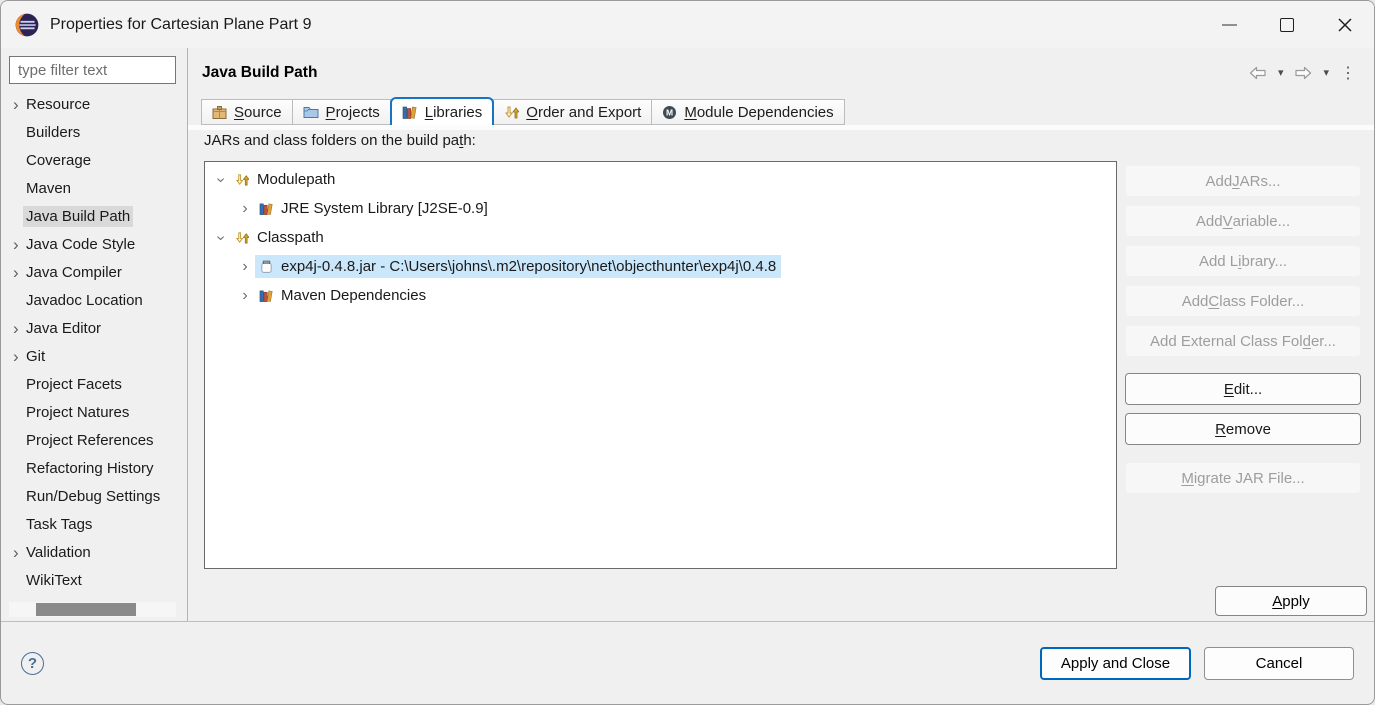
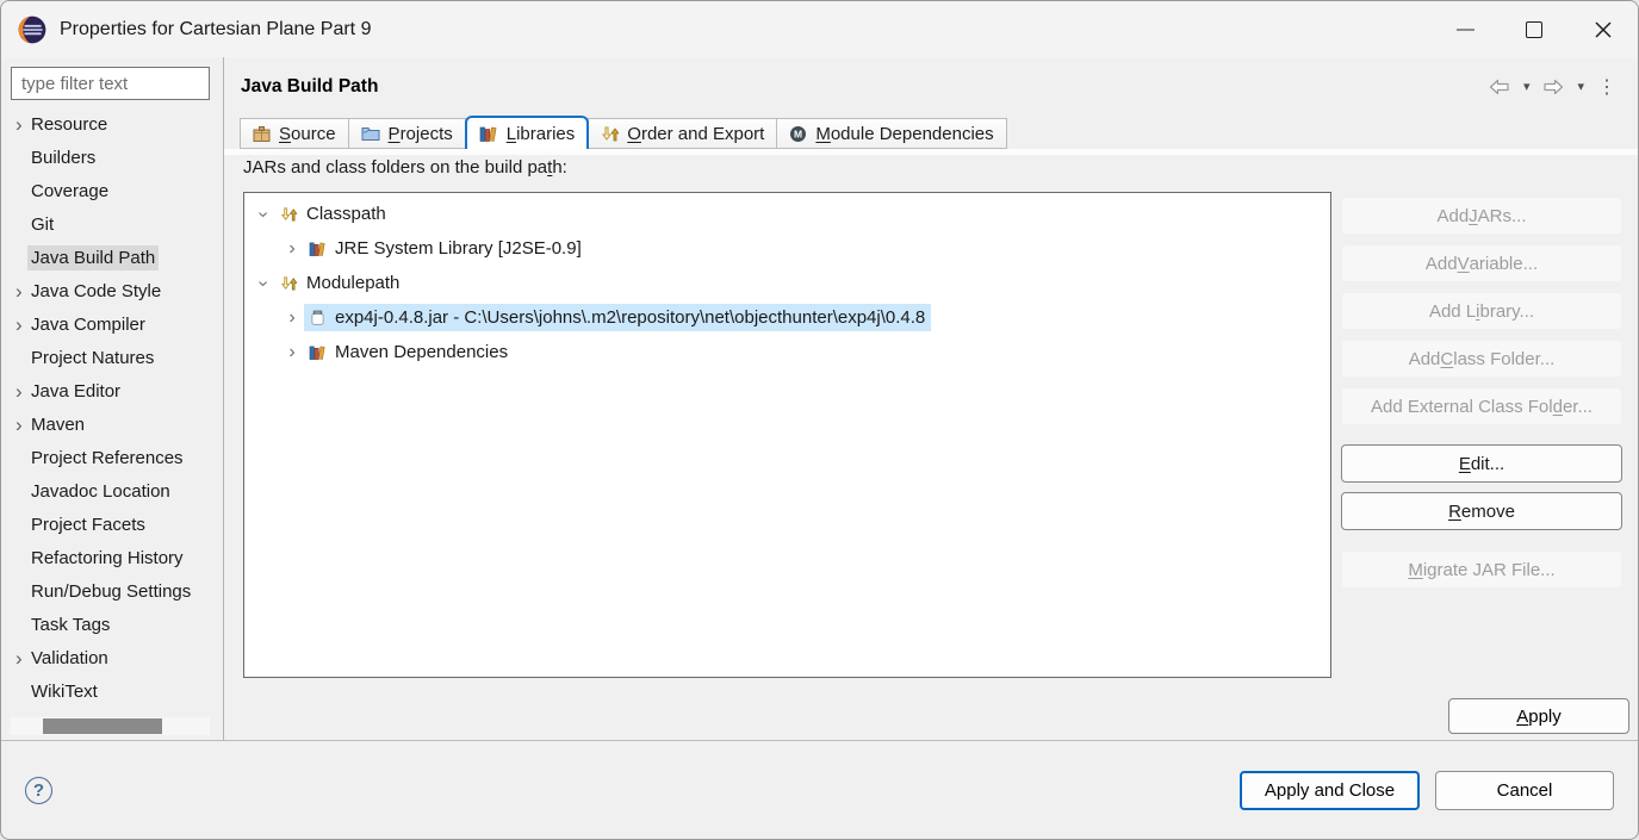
  Properties for Cartesian Plane Part 9
  type filter text
  ›
  Resource
  Builders
  Coverage
- Maven
+ Git
  Java Build Path
  ›
  Java Code Style
  ›
  Java Compiler
- Javadoc Location
+ Project Natures
  ›
  Java Editor
  ›
- Git
+ Maven
- Project Facets
+ Project References
- Project Natures
+ Javadoc Location
- Project References
+ Project Facets
  Refactoring History
  Run/Debug Settings
  Task Tags
  ›
  Validation
  WikiText
  Java Build Path
  ▾
  ▾
  ⋮
  Source
  Projects
  Libraries
  Order and Export
  M
  Module Dependencies
  JARs and class folders on the build path:
- Modulepath
+ Classpath
  ›
  JRE System Library [J2SE-0.9]
- Classpath
+ Modulepath
  ›
  exp4j-0.4.8.jar - C:\Users\johns\.m2\repository\net\objecthunter\exp4j\0.4.8
  ›
  Maven Dependencies
  Add
  J
  ARs...
  Add
  V
  ariable...
  Add L
  i
  brary...
  Add
  C
  lass Folder...
  Add External Class Fol
  d
  er...
  E
  dit...
  R
  emove
  M
  igrate JAR File...
  A
  pply
  ?
  Apply and Close
  Cancel
